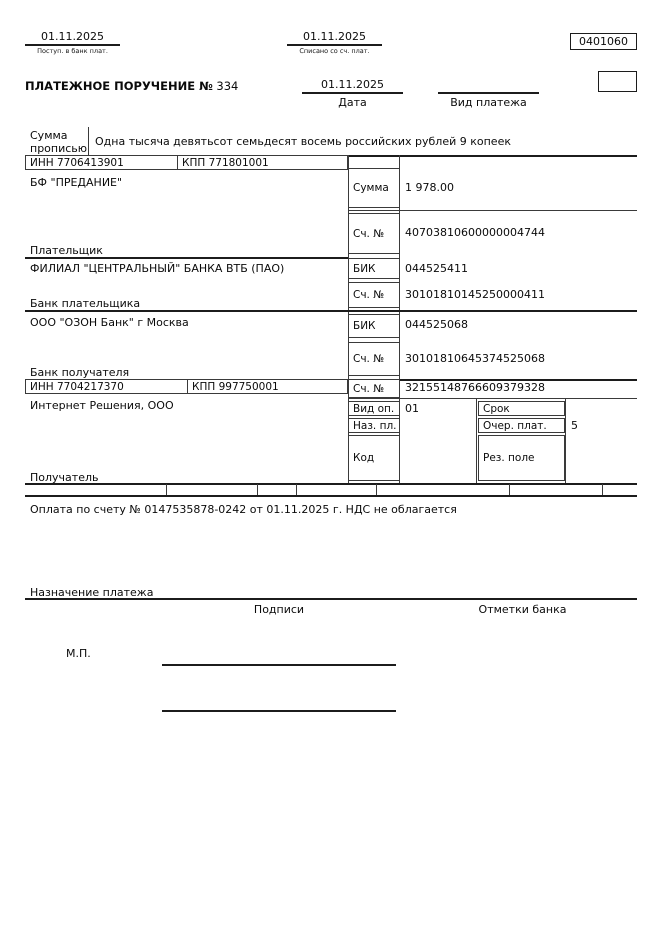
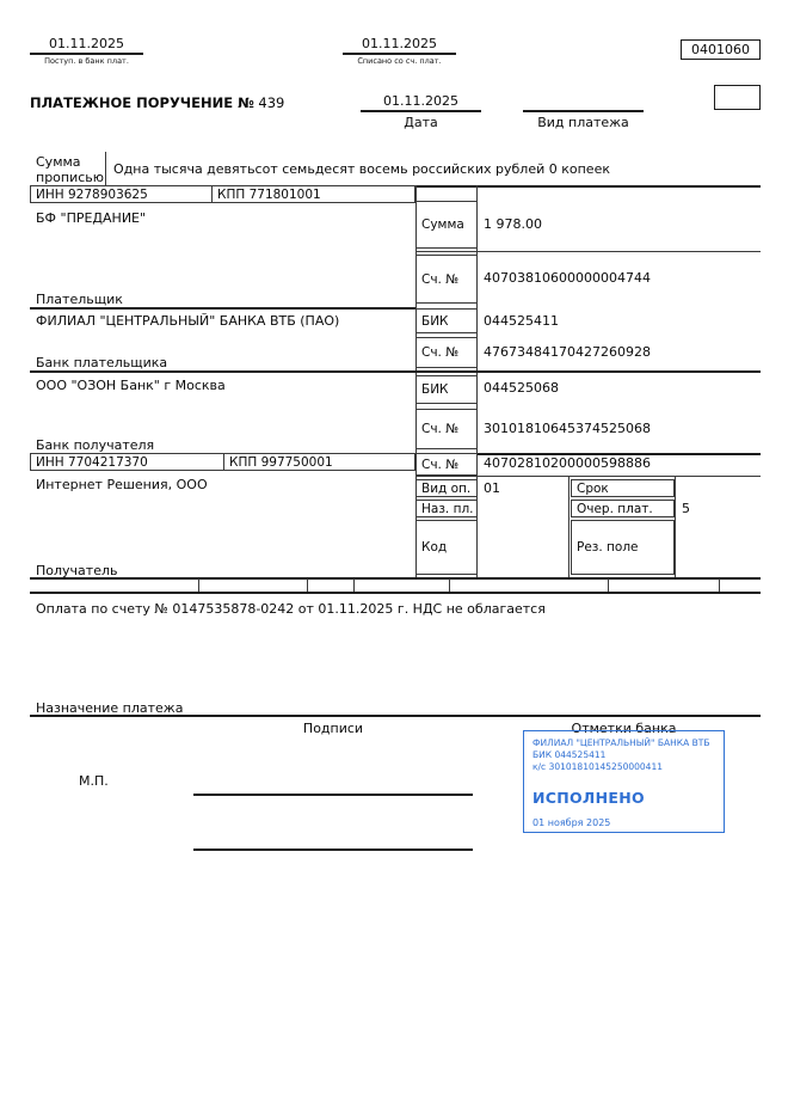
  01.11.2025
  Поступ. в банк плат.
  01.11.2025
  Списано со сч. плат.
  0401060
- ПЛАТЕЖНОЕ ПОРУЧЕНИЕ № 334
+ ПЛАТЕЖНОЕ ПОРУЧЕНИЕ № 439
  01.11.2025
  Дата
  Вид платежа
  Сумма
  прописью
- Одна тысяча девятьсот семьдесят восемь российских рублей 9 копеек
+ Одна тысяча девятьсот семьдесят восемь российских рублей 0 копеек
- ИНН 7706413901
+ ИНН 9278903625
  КПП 771801001
  БФ "ПРЕДАНИЕ"
  Плательщик
  Сумма
  1 978.00
  Сч. №
  40703810600000004744
  ФИЛИАЛ "ЦЕНТРАЛЬНЫЙ" БАНКА ВТБ (ПАО)
  Банк плательщика
  БИК
  044525411
  Сч. №
- 30101810145250000411
+ 47673484170427260928
  ООО "ОЗОН Банк" г Москва
  Банк получателя
  БИК
  044525068
  Сч. №
  30101810645374525068
  ИНН 7704217370
  КПП 997750001
  Интернет Решения, ООО
  Получатель
  Сч. №
- 32155148766609379328
+ 40702810200000598886
  Вид оп.
  01
  Срок
  Наз. пл.
  Очер. плат.
  5
  Код
  Рез. поле
  Оплата по счету № 0147535878-0242 от 01.11.2025 г. НДС не облагается
  Назначение платежа
  Подписи
  Отметки банка
  М.П.
+ ФИЛИАЛ "ЦЕНТРАЛЬНЫЙ" БАНКА ВТБ
+ БИК 044525411
+ к/с 30101810145250000411
+ ИСПОЛНЕНО
+ 01 ноября 2025
